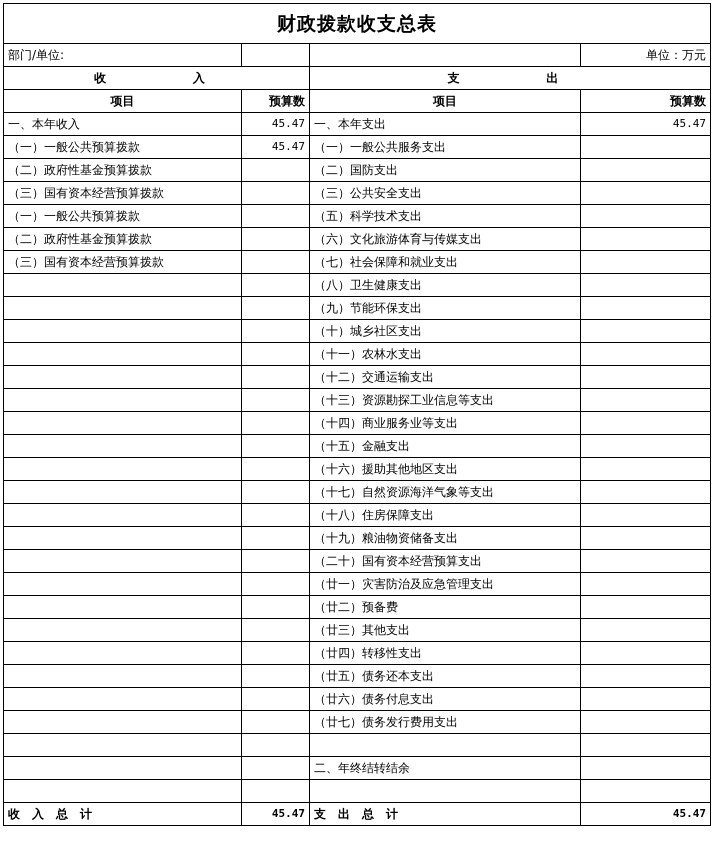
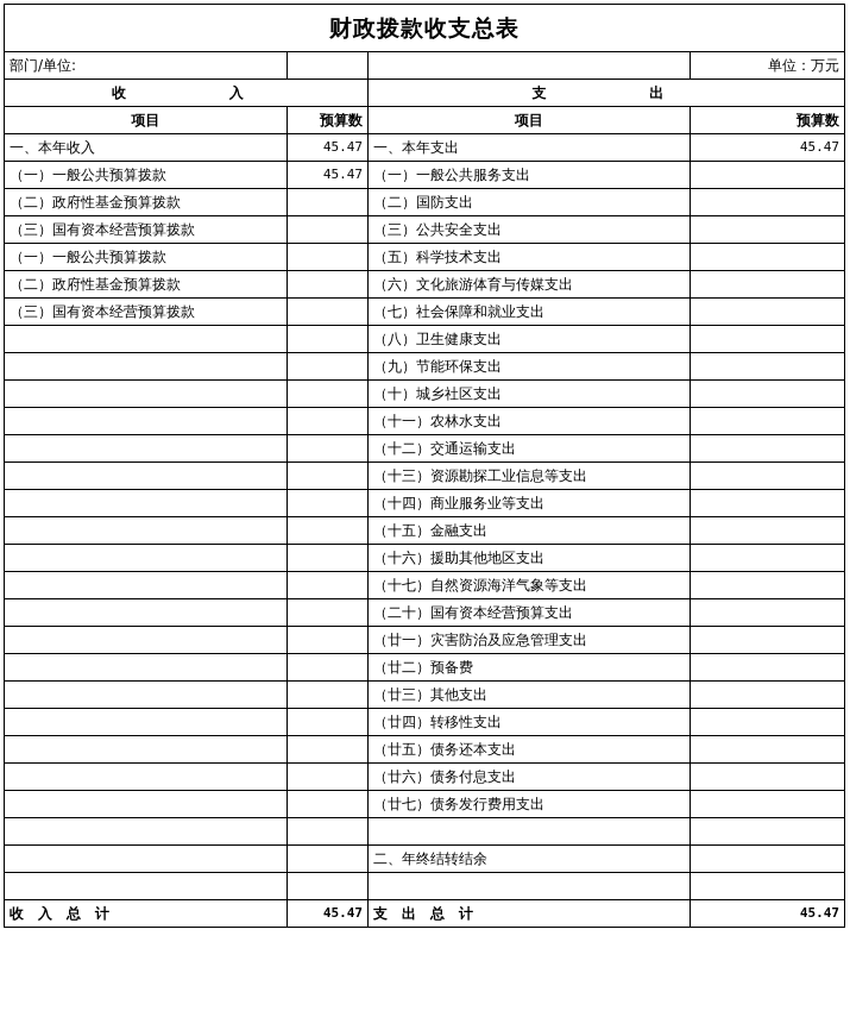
  财政拨款收支总表
  部门/单位:			单位：万元
  收 入	支 出
  项目	预算数	项目	预算数
  一、本年收入	45.47	一、本年支出	45.47
  （一）一般公共预算拨款	45.47	（一）一般公共服务支出
  （二）政府性基金预算拨款		（二）国防支出
  （三）国有资本经营预算拨款		（三）公共安全支出
  （一）一般公共预算拨款		（五）科学技术支出
  （二）政府性基金预算拨款		（六）文化旅游体育与传媒支出
  （三）国有资本经营预算拨款		（七）社会保障和就业支出
  		（八）卫生健康支出
  		（九）节能环保支出
  		（十）城乡社区支出
  		（十一）农林水支出
  		（十二）交通运输支出
  		（十三）资源勘探工业信息等支出
  		（十四）商业服务业等支出
  		（十五）金融支出
  		（十六）援助其他地区支出
  		（十七）自然资源海洋气象等支出
- 		（十八）住房保障支出
- 		（十九）粮油物资储备支出
  		（二十）国有资本经营预算支出
  		（廿一）灾害防治及应急管理支出
  		（廿二）预备费
  		（廿三）其他支出
  		（廿四）转移性支出
  		（廿五）债务还本支出
  		（廿六）债务付息支出
  		（廿七）债务发行费用支出
  		二、年终结转结余
  收入总计	45.47	支出总计	45.47
